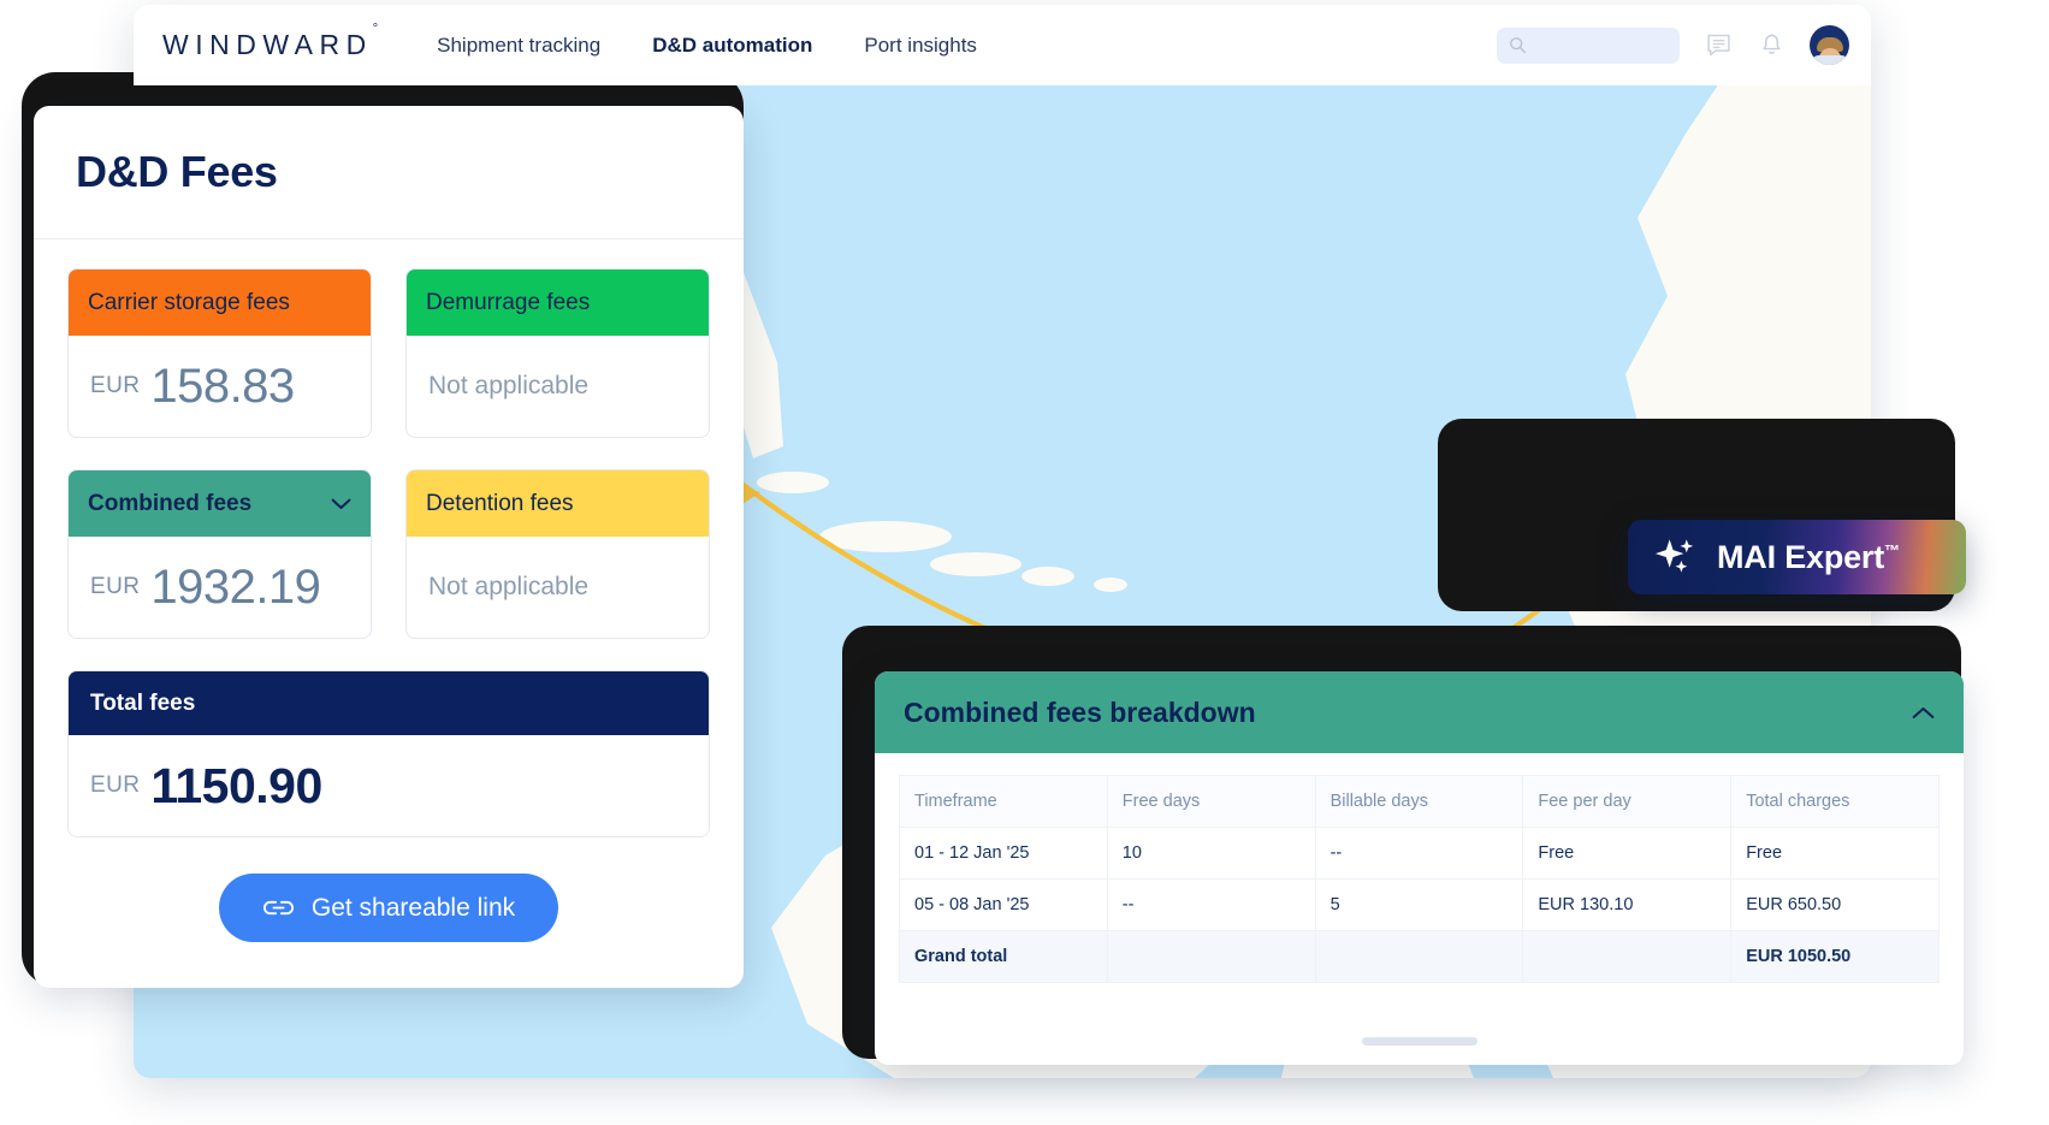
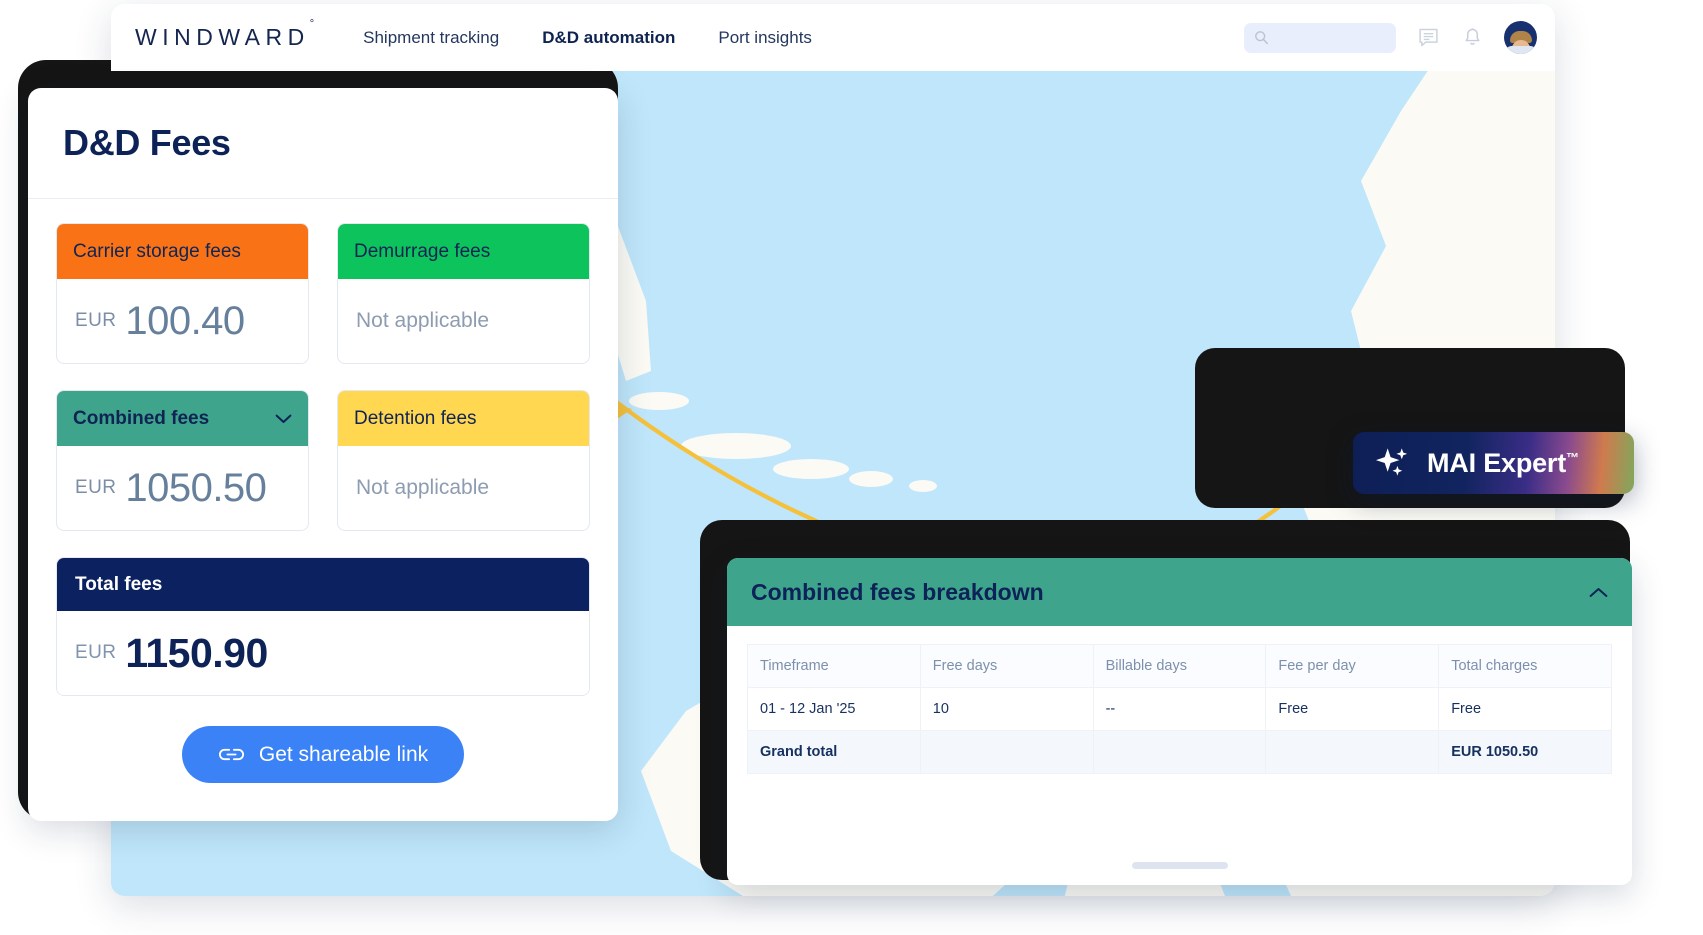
  WINDWARD°
  Shipment tracking
  D&D automation
  Port insights
  D&D Fees
  Carrier storage fees
  EUR
- 158.83
+ 100.40
  Demurrage fees
  Not applicable
  Combined fees
  EUR
- 1932.19
+ 1050.50
  Detention fees
  Not applicable
  Total fees
  EUR
  1150.90
  Get shareable link
  MAI Expert™
  Combined fees breakdown
  Timeframe	Free days	Billable days	Fee per day	Total charges
  01 - 12 Jan '25	10	--	Free	Free
- 05 - 08 Jan '25	--	5	EUR 130.10	EUR 650.50
  Grand total				EUR 1050.50
